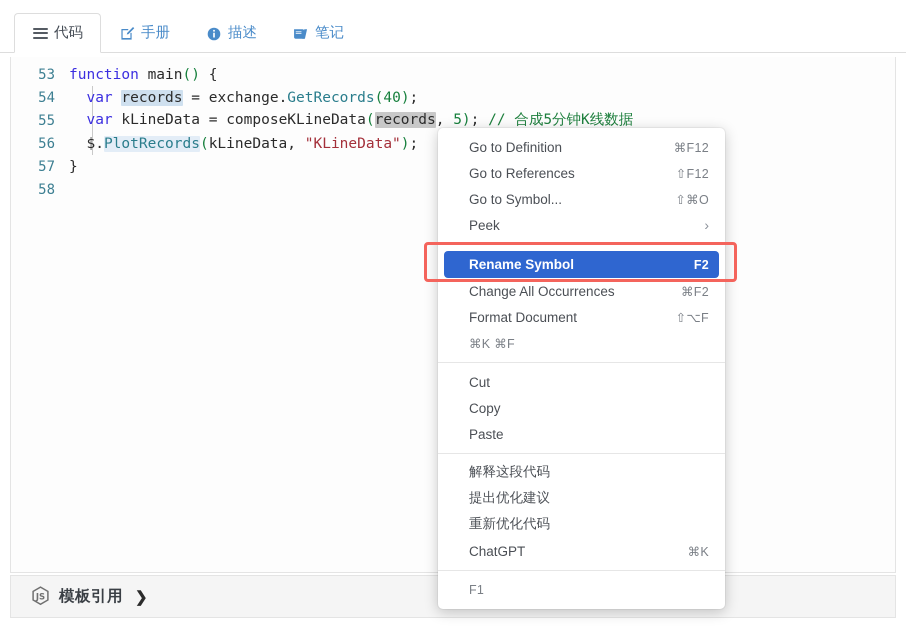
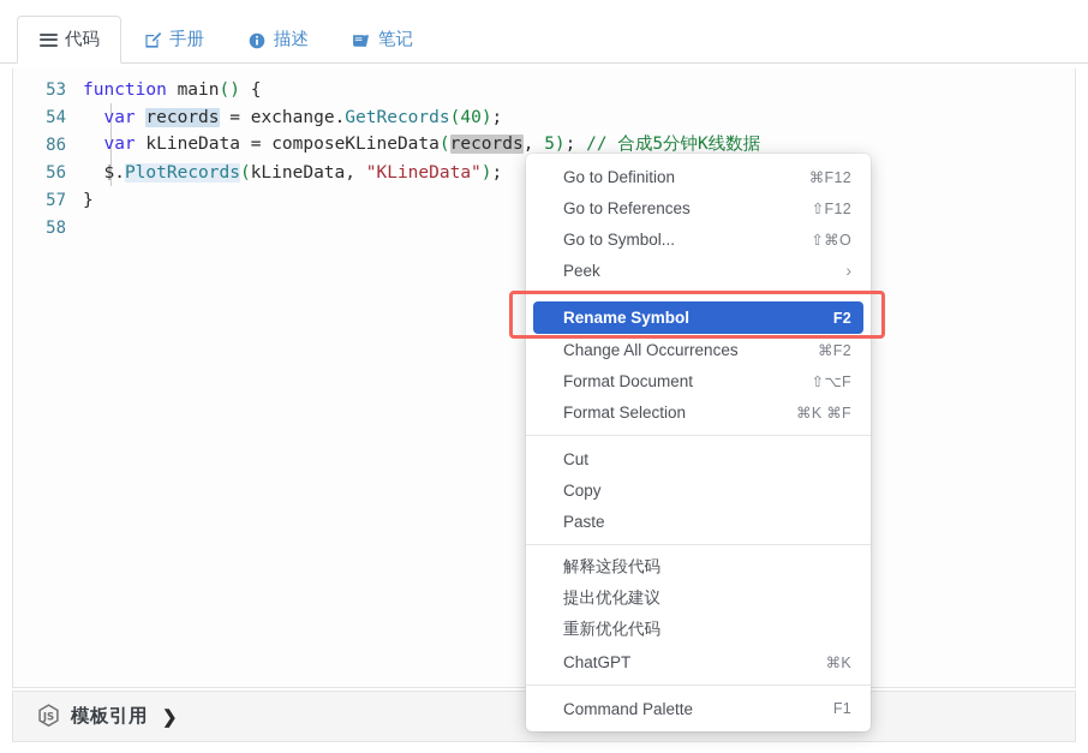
  代码
  手册
  描述
  笔记
  53
  function main() {
  54
  var records = exchange.GetRecords(40);
- 55
+ 86
  var kLineData = composeKLineData(records, 5); // 合成5分钟K线数据
  56
  $.PlotRecords(kLineData, "KLineData");
  57
  }
  58
  JS
  模板引用
  ❯
  Go to Definition
  ⌘F12
  Go to References
  ⇧F12
  Go to Symbol...
  ⇧⌘O
  Peek
  ›
  Rename Symbol
  F2
  Change All Occurrences
  ⌘F2
  Format Document
  ⇧⌥F
+ Format Selection
  ⌘K ⌘F
  Cut
  Copy
  Paste
  解释这段代码
  提出优化建议
  重新优化代码
  ChatGPT
  ⌘K
+ Command Palette
  F1
